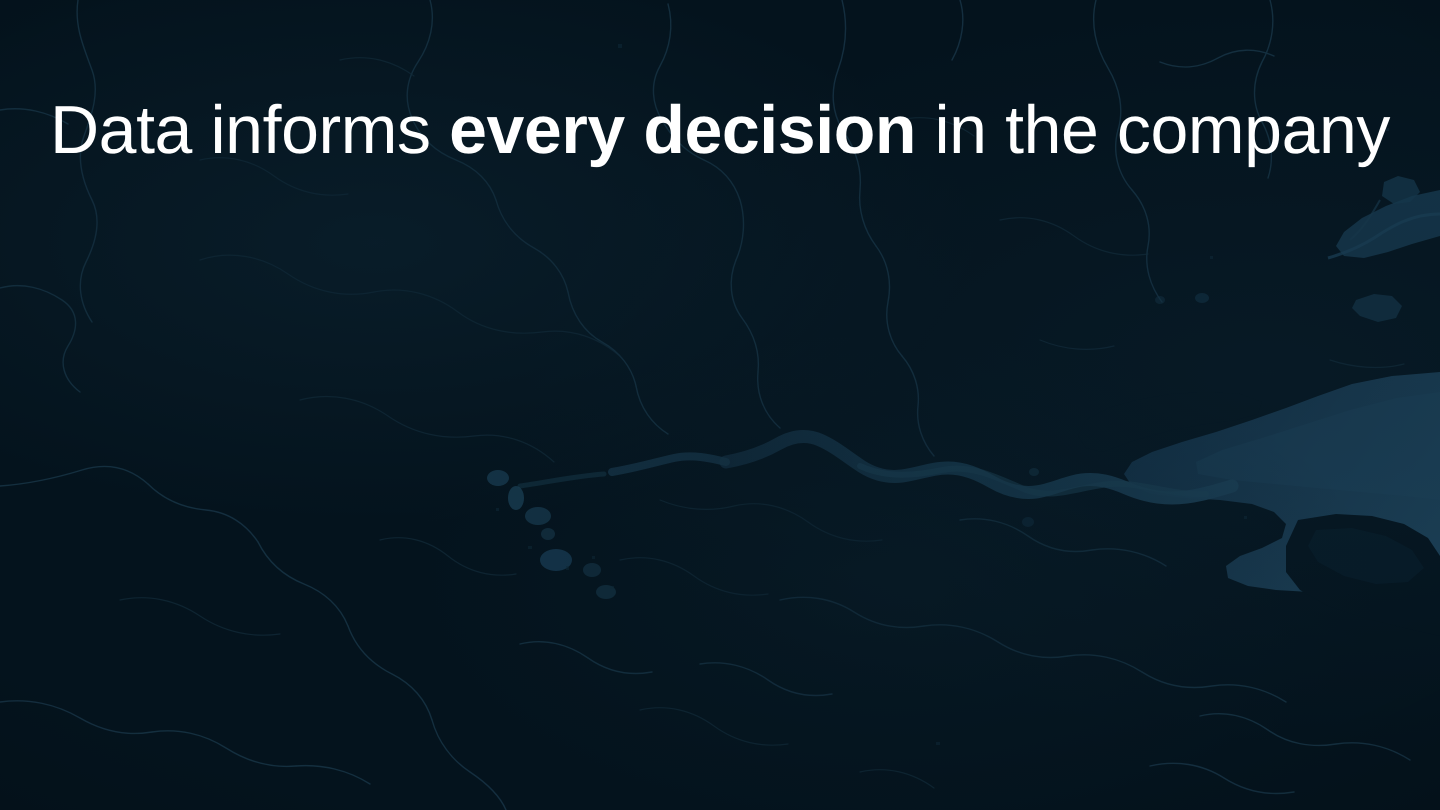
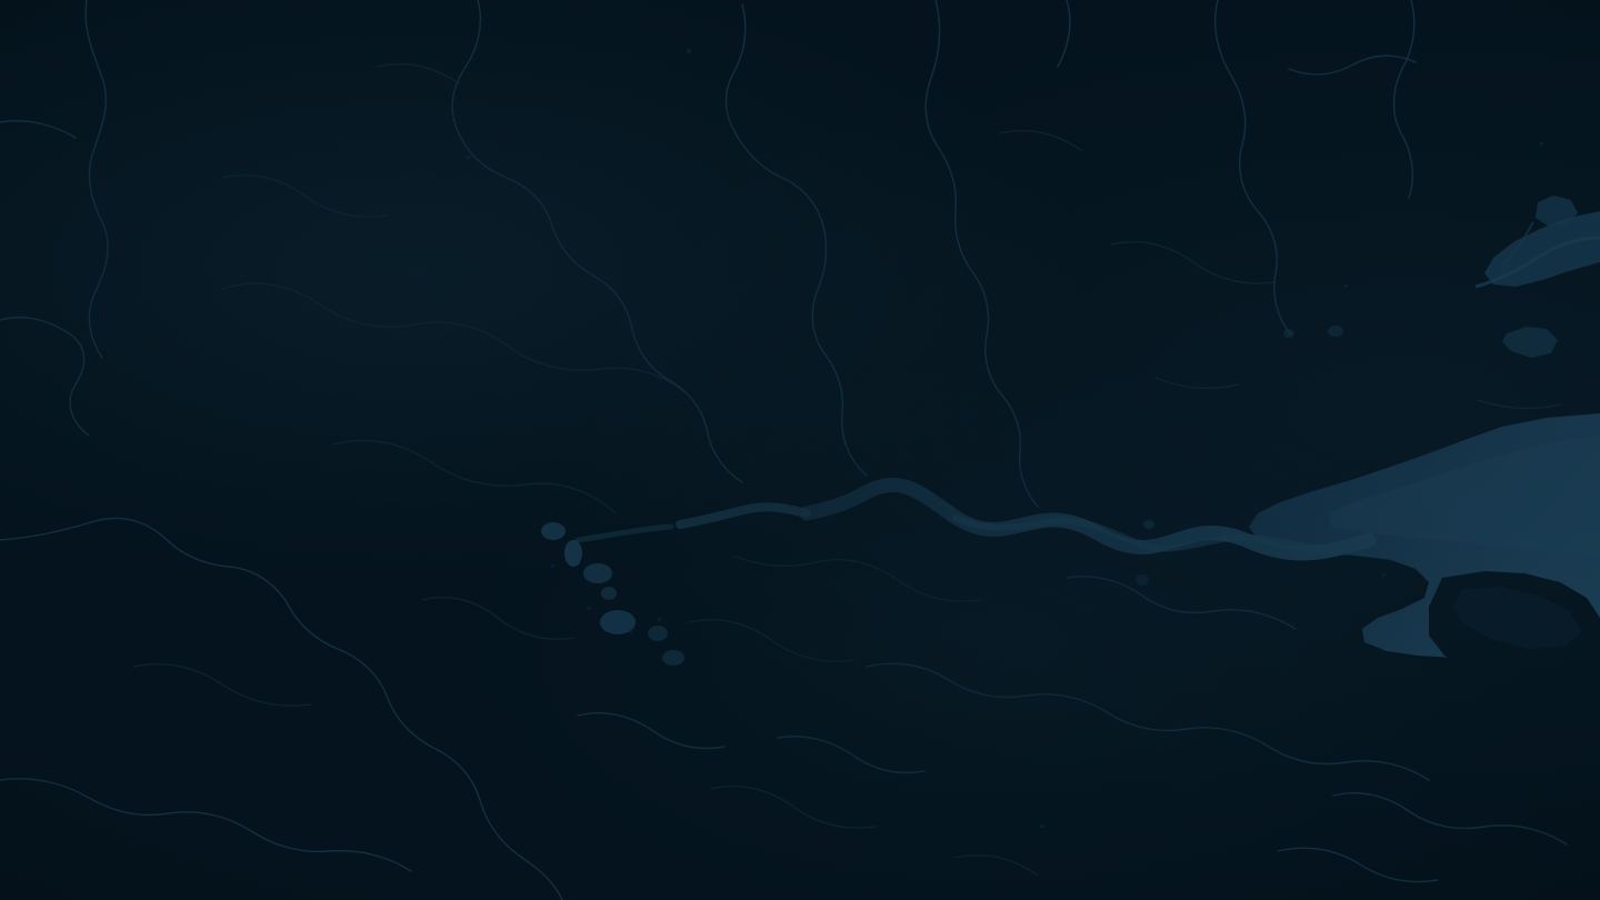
- Data informs every decision in the company
